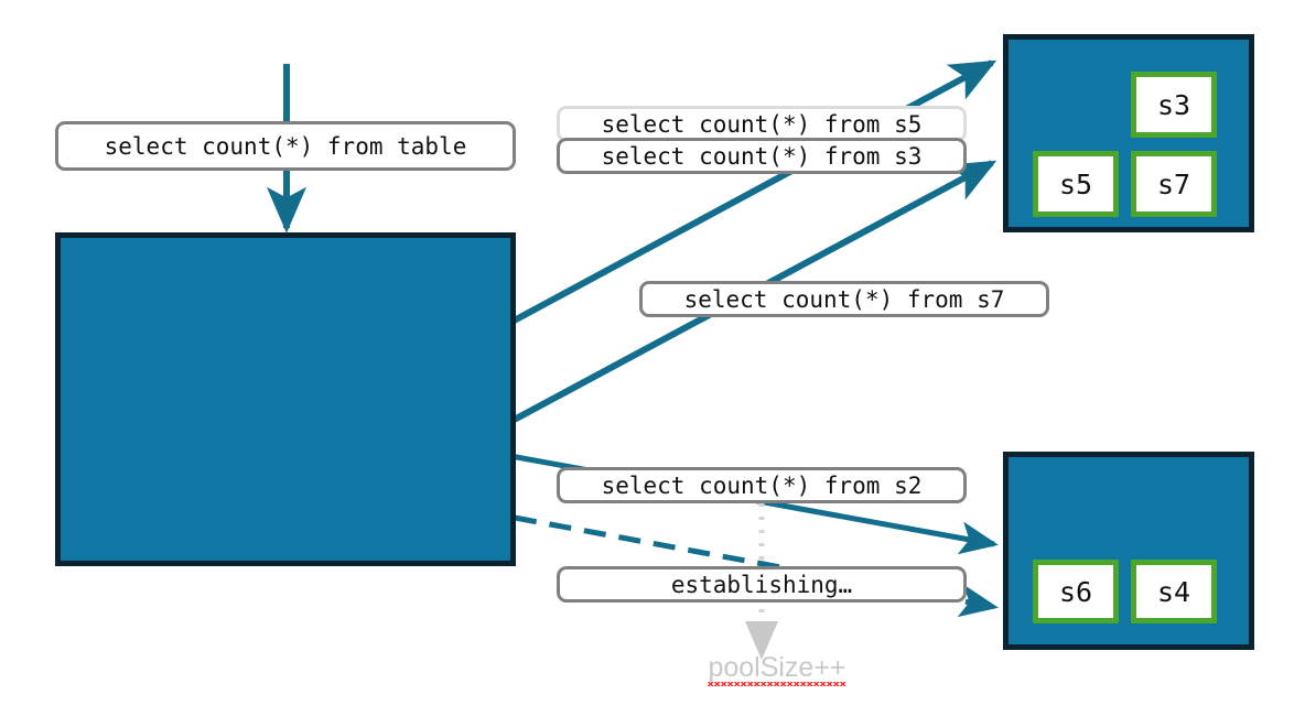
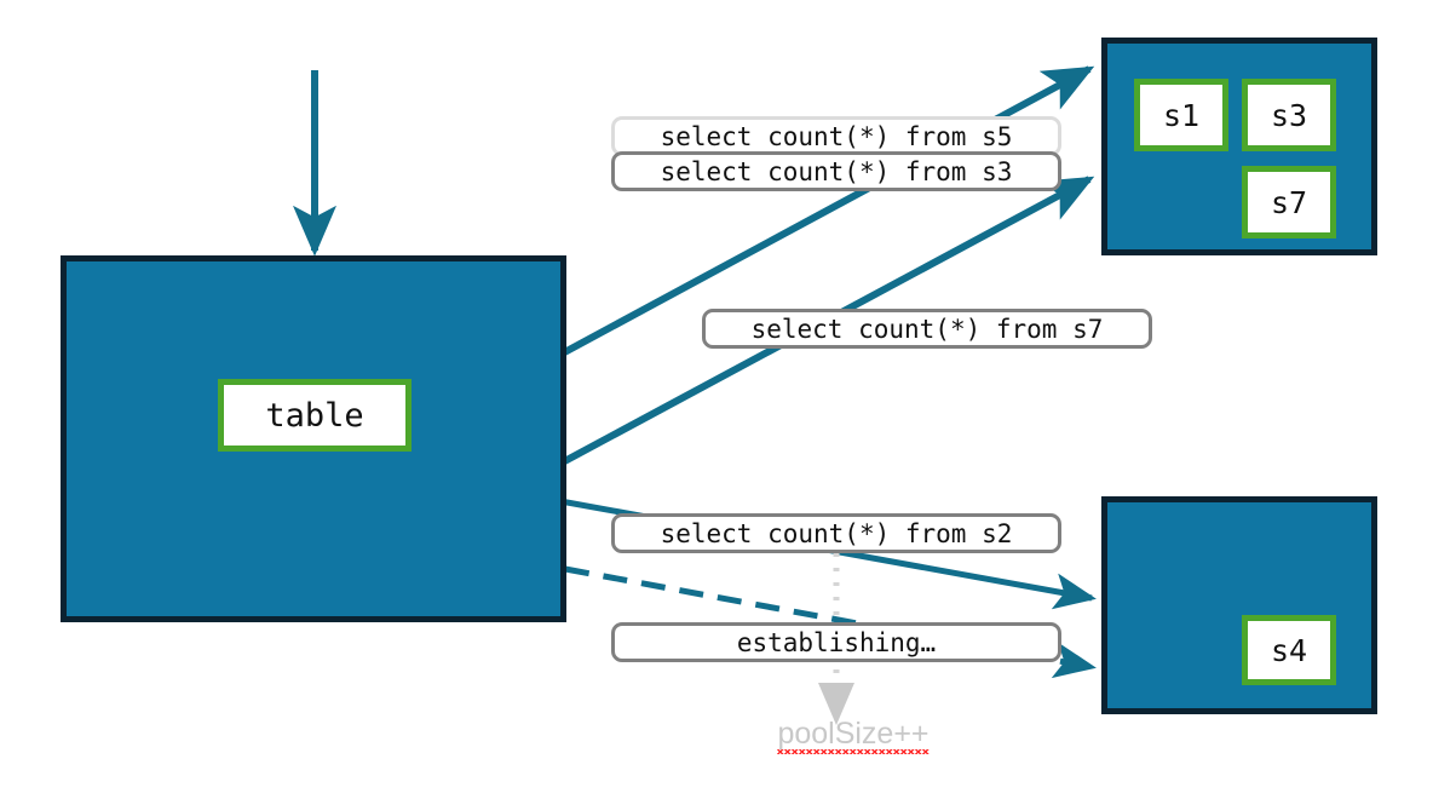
+ table
+ s1
  s3
- s5
  s7
- s6
  s4
- select count(*) from table
  select count(*) from s5
  select count(*) from s3
  select count(*) from s7
  select count(*) from s2
  establishing…
  poolSize++
